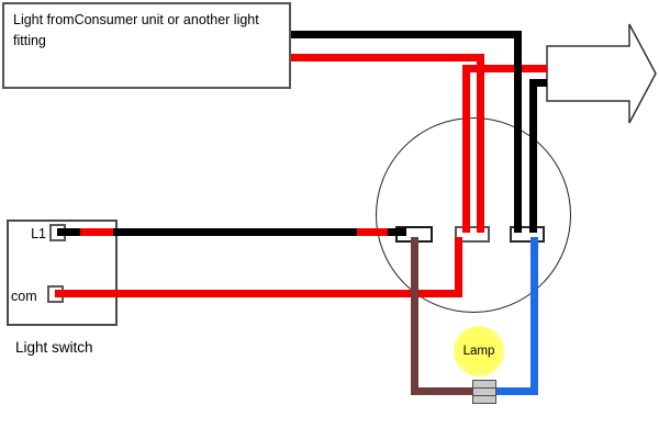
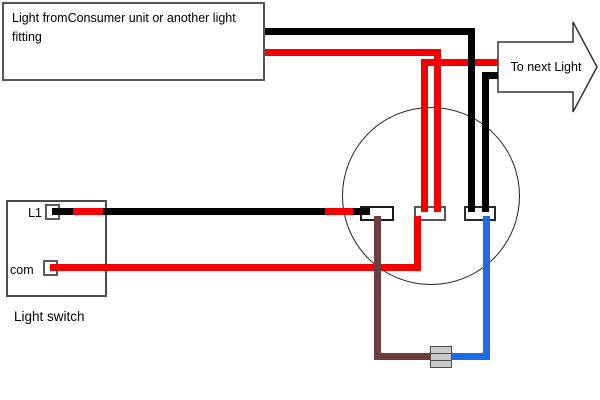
  Light fromConsumer unit or another light fitting
+ To next Light
  L1
  com
  Light switch
- Lamp
